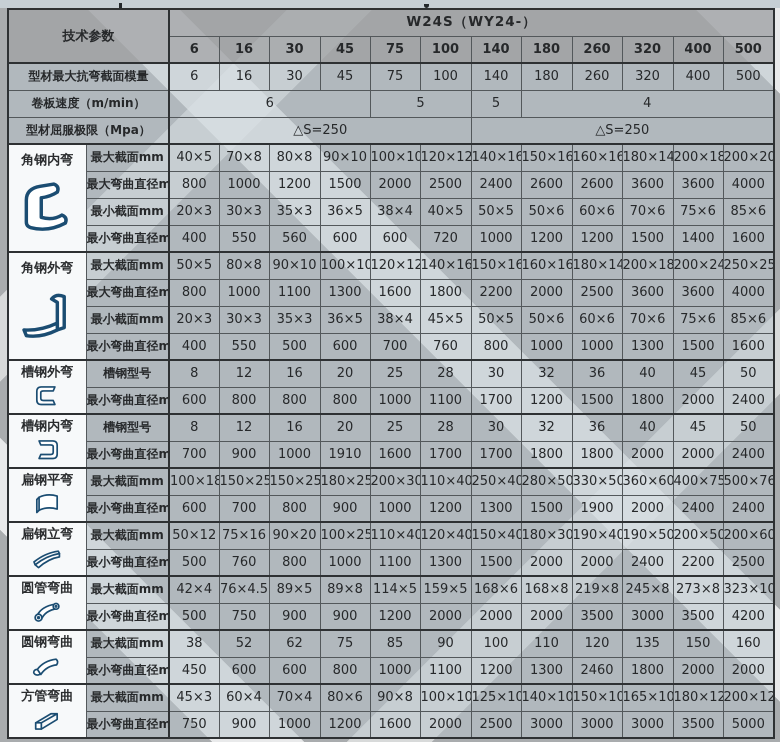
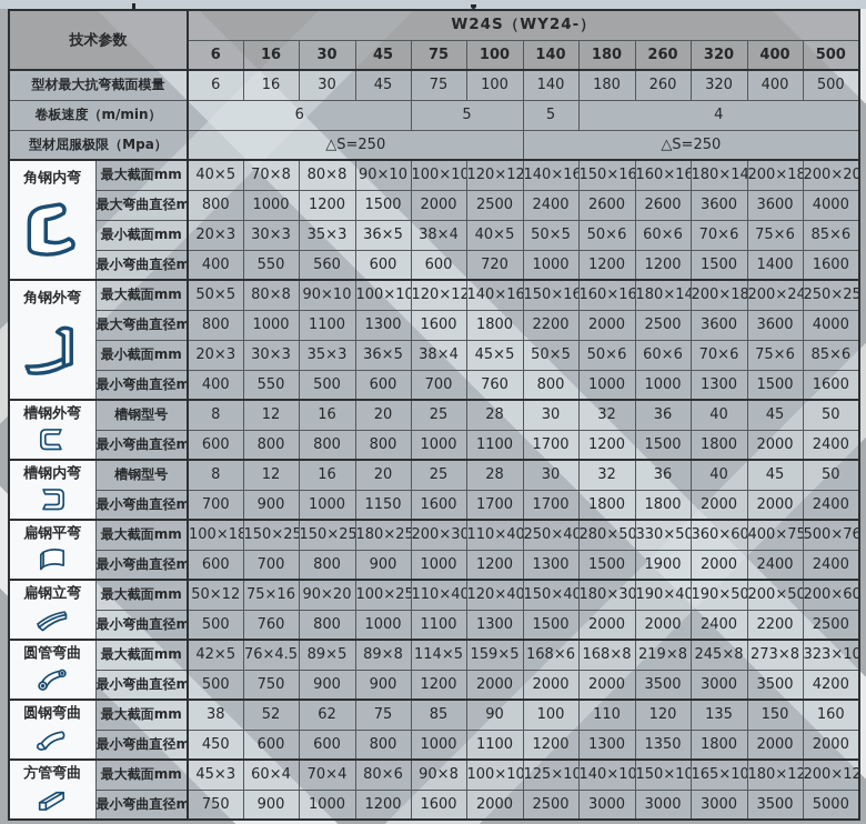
  技术参数	W24S（WY24-）
  6	16	30	45	75	100	140	180	260	320	400	500
  型材最大抗弯截面模量	6	16	30	45	75	100	140	180	260	320	400	500
  卷板速度（m/min）	6	5	5	4
  型材屈服极限（Mpa）	△S=250	△S=250
  角钢内弯	最大截面mm	40×5	70×8	80×8	90×10	100×10	120×12	140×16	150×16	160×16	180×14	200×18	200×20
  最大弯曲直径m	800	1000	1200	1500	2000	2500	2400	2600	2600	3600	3600	4000
  最小截面mm	20×3	30×3	35×3	36×5	38×4	40×5	50×5	50×6	60×6	70×6	75×6	85×6
  最小弯曲直径m	400	550	560	600	600	720	1000	1200	1200	1500	1400	1600
  角钢外弯	最大截面mm	50×5	80×8	90×10	100×10	120×12	140×16	150×16	160×16	180×14	200×18	200×24	250×25
  最大弯曲直径m	800	1000	1100	1300	1600	1800	2200	2000	2500	3600	3600	4000
  最小截面mm	20×3	30×3	35×3	36×5	38×4	45×5	50×5	50×6	60×6	70×6	75×6	85×6
  最小弯曲直径m	400	550	500	600	700	760	800	1000	1000	1300	1500	1600
  槽钢外弯	槽钢型号	8	12	16	20	25	28	30	32	36	40	45	50
  最小弯曲直径m	600	800	800	800	1000	1100	1700	1200	1500	1800	2000	2400
  槽钢内弯	槽钢型号	8	12	16	20	25	28	30	32	36	40	45	50
- 最小弯曲直径m	700	900	1000	1910	1600	1700	1700	1800	1800	2000	2000	2400
+ 最小弯曲直径m	700	900	1000	1150	1600	1700	1700	1800	1800	2000	2000	2400
  扁钢平弯	最大截面mm	100×18	150×25	150×25	180×25	200×30	110×40	250×40	280×50	330×50	360×60	400×75	500×76
  最小弯曲直径m	600	700	800	900	1000	1200	1300	1500	1900	2000	2400	2400
  扁钢立弯	最大截面mm	50×12	75×16	90×20	100×25	110×40	120×40	150×40	180×30	190×40	190×50	200×50	200×60
  最小弯曲直径m	500	760	800	1000	1100	1300	1500	2000	2000	2400	2200	2500
- 圆管弯曲	最大截面mm	42×4	76×4.5	89×5	89×8	114×5	159×5	168×6	168×8	219×8	245×8	273×8	323×10
+ 圆管弯曲	最大截面mm	42×5	76×4.5	89×5	89×8	114×5	159×5	168×6	168×8	219×8	245×8	273×8	323×10
  最小弯曲直径m	500	750	900	900	1200	2000	2000	2000	3500	3000	3500	4200
  圆钢弯曲	最大截面mm	38	52	62	75	85	90	100	110	120	135	150	160
- 最小弯曲直径m	450	600	600	800	1000	1100	1200	1300	2460	1800	2000	2000
+ 最小弯曲直径m	450	600	600	800	1000	1100	1200	1300	1350	1800	2000	2000
  方管弯曲	最大截面mm	45×3	60×4	70×4	80×6	90×8	100×10	125×10	140×10	150×10	165×10	180×12	200×12
  最小弯曲直径m	750	900	1000	1200	1600	2000	2500	3000	3000	3000	3500	5000
